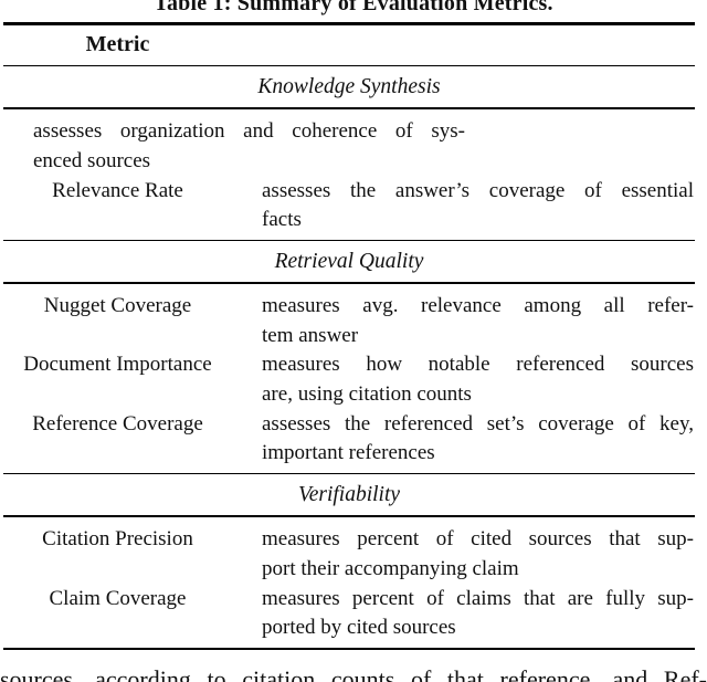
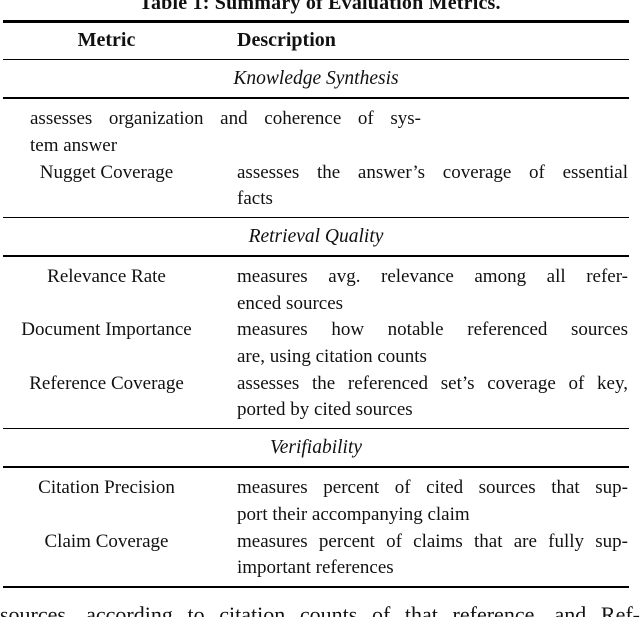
  Table 1: Summary of Evaluation Metrics.
  Metric
+ Description
  Knowledge Synthesis
  assesses organization and coherence of sys-
- enced sources
+ tem answer
- Relevance Rate
+ Nugget Coverage
  assesses the answer’s coverage of essential
  facts
  Retrieval Quality
- Nugget Coverage
+ Relevance Rate
  measures avg. relevance among all refer-
- tem answer
+ enced sources
  Document Importance
  measures how notable referenced sources
  are, using citation counts
  Reference Coverage
  assesses the referenced set’s coverage of key,
- important references
+ ported by cited sources
  Verifiability
  Citation Precision
  measures percent of cited sources that sup-
  port their accompanying claim
  Claim Coverage
  measures percent of claims that are fully sup-
- ported by cited sources
+ important references
  sources, according to citation counts of that reference, and Ref-
